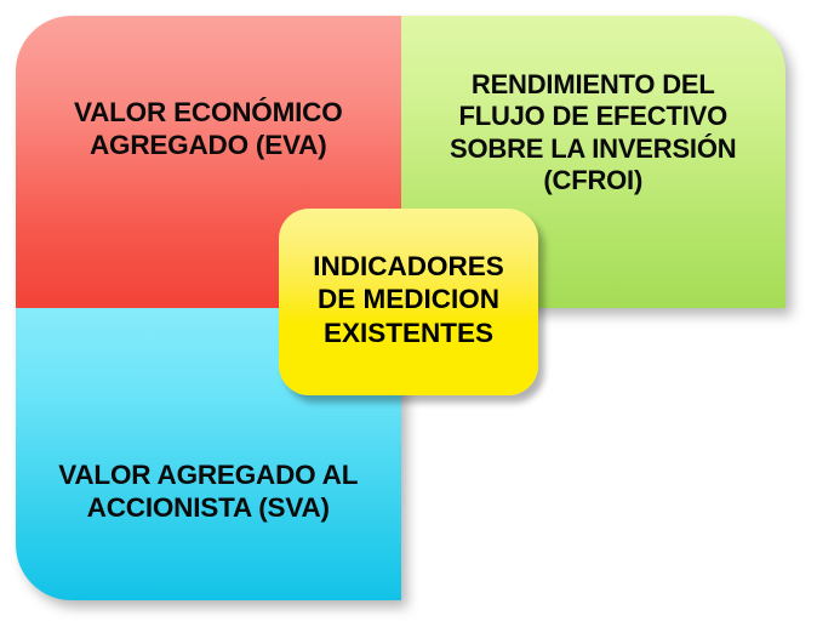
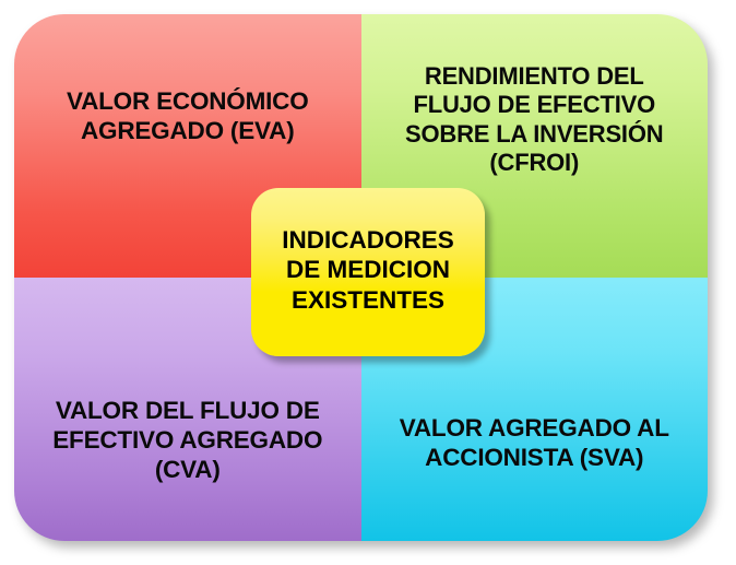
  VALOR ECONÓMICO
  AGREGADO (EVA)
  RENDIMIENTO DEL
  FLUJO DE EFECTIVO
  SOBRE LA INVERSIÓN
  (CFROI)
+ VALOR DEL FLUJO DE
+ EFECTIVO AGREGADO
+ (CVA)
  VALOR AGREGADO AL
  ACCIONISTA (SVA)
  INDICADORES
  DE MEDICION
  EXISTENTES
